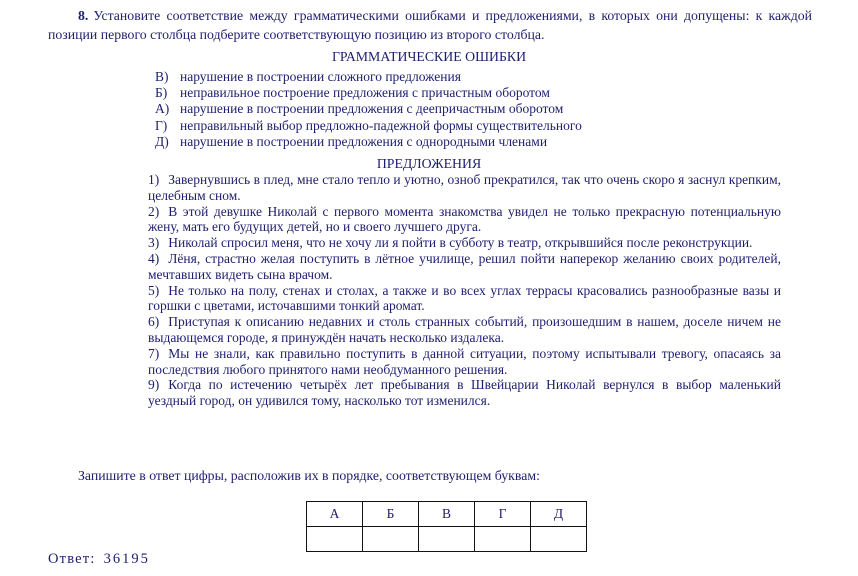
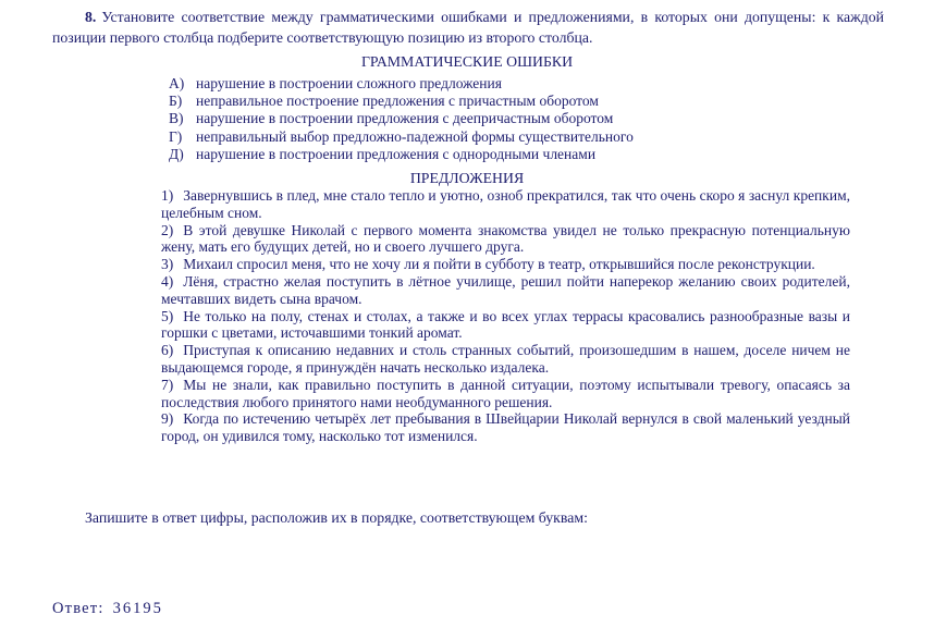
  8. Установите соответствие между грамматическими ошибками и предложениями, в которых они допущены: к каждой позиции первого столбца подберите соответствующую позицию из второго столбца.
  ГРАММАТИЧЕСКИЕ ОШИБКИ
- В) нарушение в построении сложного предложения
+ А) нарушение в построении сложного предложения
  Б) неправильное построение предложения с причастным оборотом
- А) нарушение в построении предложения с деепричастным оборотом
+ В) нарушение в построении предложения с деепричастным оборотом
  Г) неправильный выбор предложно-падежной формы существительного
  Д) нарушение в построении предложения с однородными членами
  ПРЕДЛОЖЕНИЯ
  1) Завернувшись в плед, мне стало тепло и уютно, озноб прекратился, так что очень скоро я заснул крепким, целебным сном.
  2) В этой девушке Николай с первого момента знакомства увидел не только прекрасную потенциальную жену, мать его будущих детей, но и своего лучшего друга.
- 3) Николай спросил меня, что не хочу ли я пойти в субботу в театр, открывшийся после реконструкции.
+ 3) Михаил спросил меня, что не хочу ли я пойти в субботу в театр, открывшийся после реконструкции.
  4) Лёня, страстно желая поступить в лётное училище, решил пойти наперекор желанию своих родителей, мечтавших видеть сына врачом.
  5) Не только на полу, стенах и столах, а также и во всех углах террасы красовались разнообразные вазы и горшки с цветами, источавшими тонкий аромат.
  6) Приступая к описанию недавних и столь странных событий, произошедшим в нашем, доселе ничем не выдающемся городе, я принуждён начать несколько издалека.
  7) Мы не знали, как правильно поступить в данной ситуации, поэтому испытывали тревогу, опасаясь за последствия любого принятого нами необдуманного решения.
- 9) Когда по истечению четырёх лет пребывания в Швейцарии Николай вернулся в выбор маленький уездный город, он удивился тому, насколько тот изменился.
+ 9) Когда по истечению четырёх лет пребывания в Швейцарии Николай вернулся в свой маленький уездный город, он удивился тому, насколько тот изменился.
  Запишите в ответ цифры, расположив их в порядке, соответствующем буквам:
- А	Б	В	Г	Д
  Ответ: 36195
